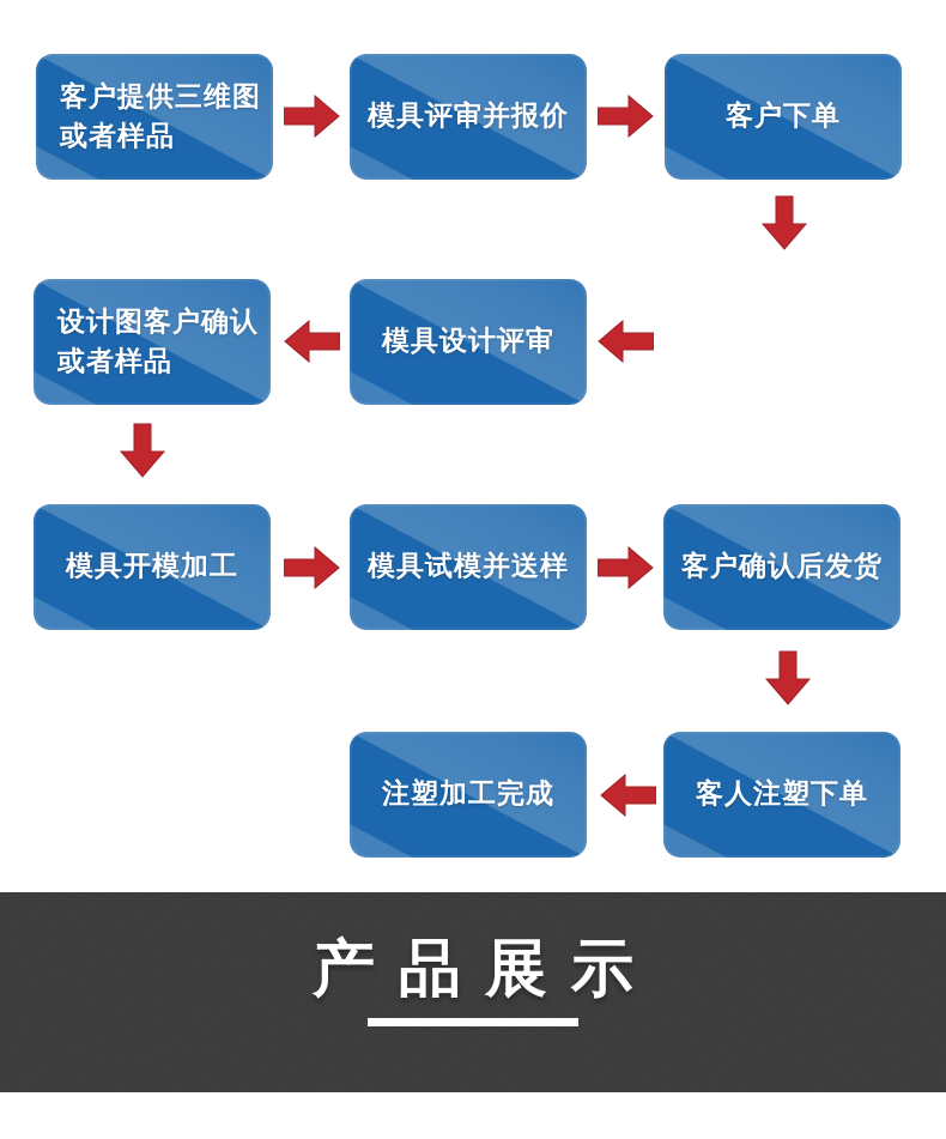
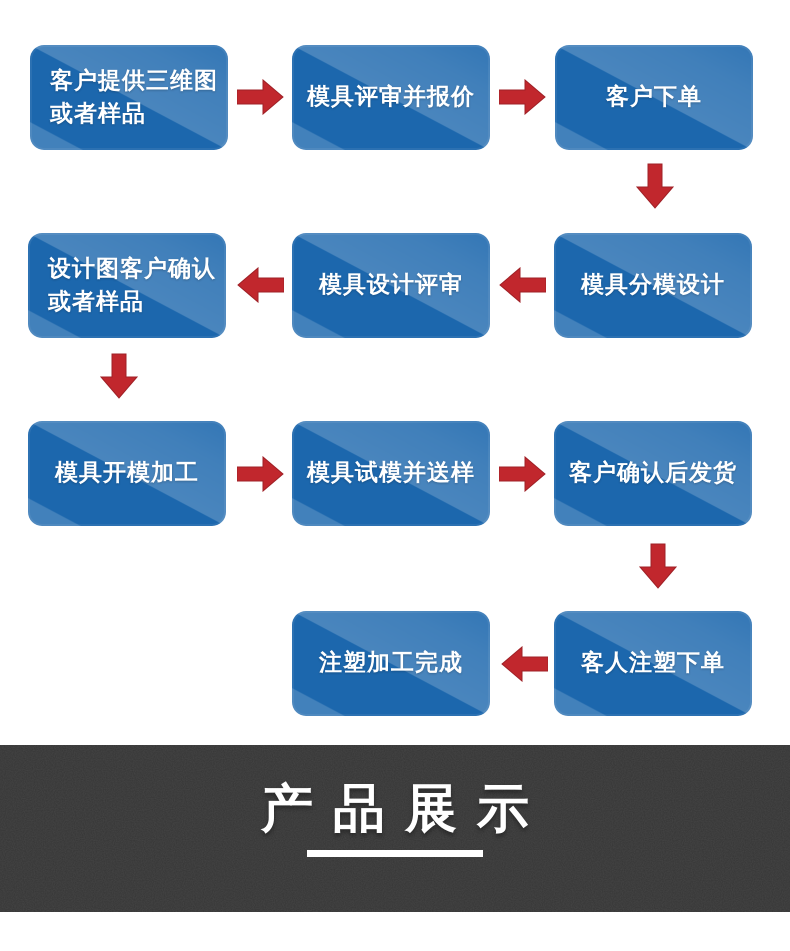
  客户提供三维图
  或者样品
  模具评审并报价
  客户下单
  设计图客户确认
  或者样品
  模具设计评审
+ 模具分模设计
  模具开模加工
  模具试模并送样
  客户确认后发货
  注塑加工完成
  客人注塑下单
  产品展示
